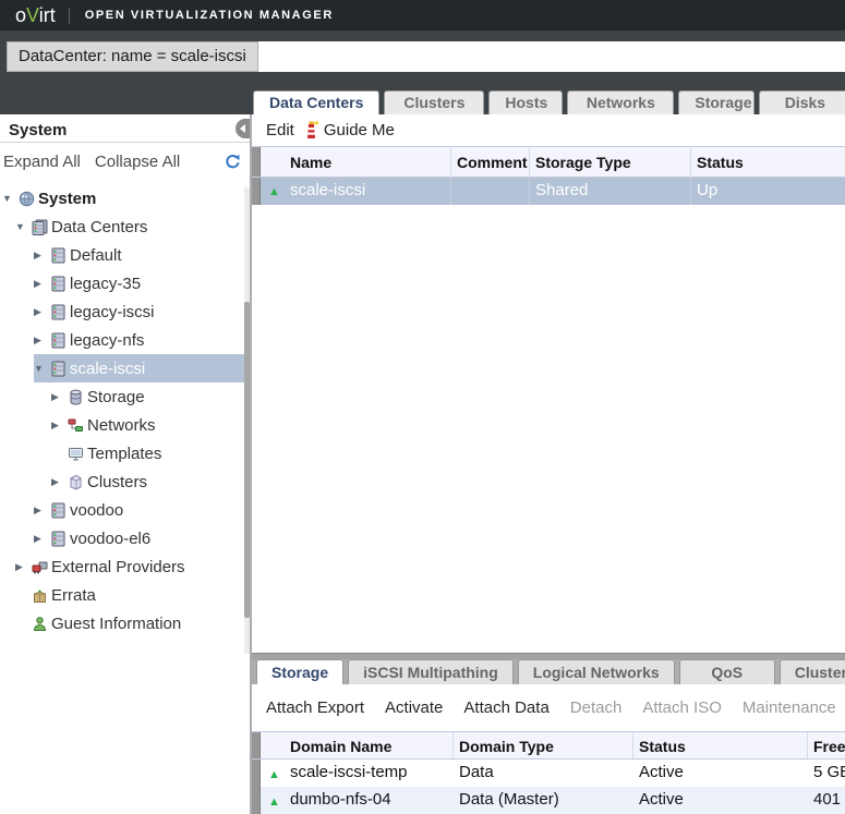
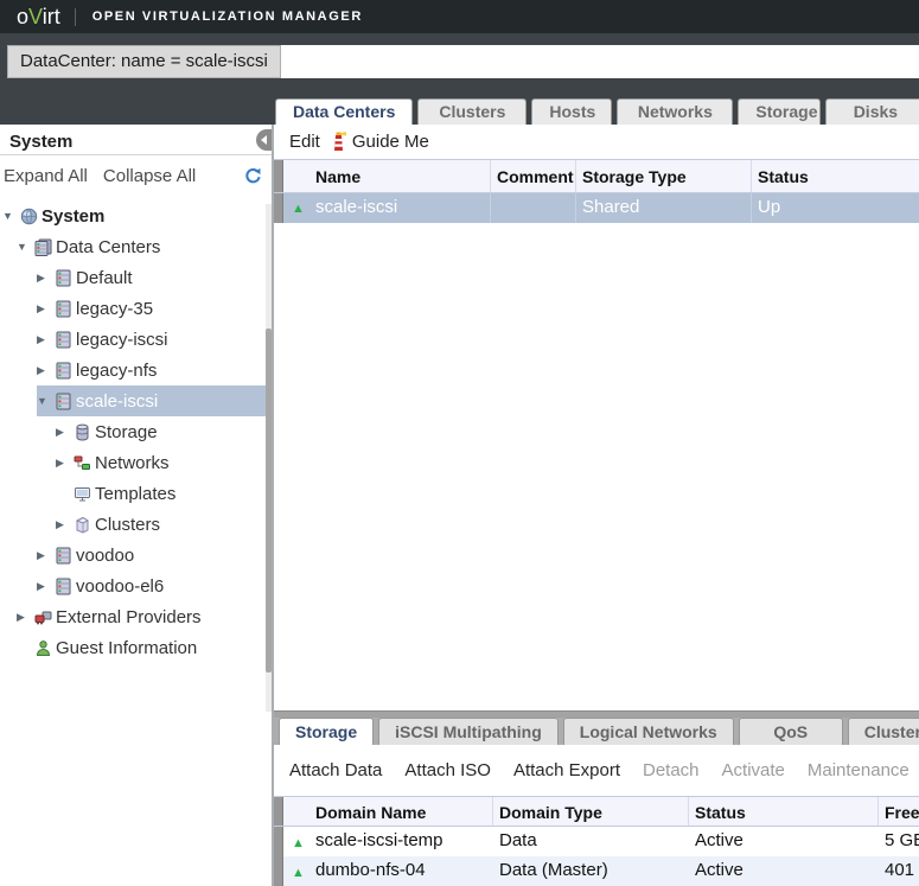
  oVirt
  OPEN VIRTUALIZATION MANAGER
  DataCenter: name = scale-iscsi
  Data Centers
  Clusters
  Hosts
  Networks
  Storage
  Disks
  System
  Expand All
  Collapse All
  ▼
  System
  ▼
  Data Centers
  ▶
  Default
  ▶
  legacy-35
  ▶
  legacy-iscsi
  ▶
  legacy-nfs
  ▼
  scale-iscsi
  ▶
  Storage
  ▶
  Networks
  Templates
  ▶
  Clusters
  ▶
  voodoo
  ▶
  voodoo-el6
  ▶
  External Providers
- Errata
  Guest Information
  Edit
  Guide Me
  Name
  Comment
  Storage Type
  Status
  ▲
  scale-iscsi
  Shared
  Up
  Storage
  iSCSI Multipathing
  Logical Networks
  QoS
  Cluster
- Attach Export
+ Attach Data
- Activate
+ Attach ISO
- Attach Data
+ Attach Export
  Detach
- Attach ISO
+ Activate
  Maintenance
  Domain Name
  Domain Type
  Status
  ▲
  scale-iscsi-temp
  Data
  Active
  ▲
  dumbo-nfs-04
  Data (Master)
  Active
